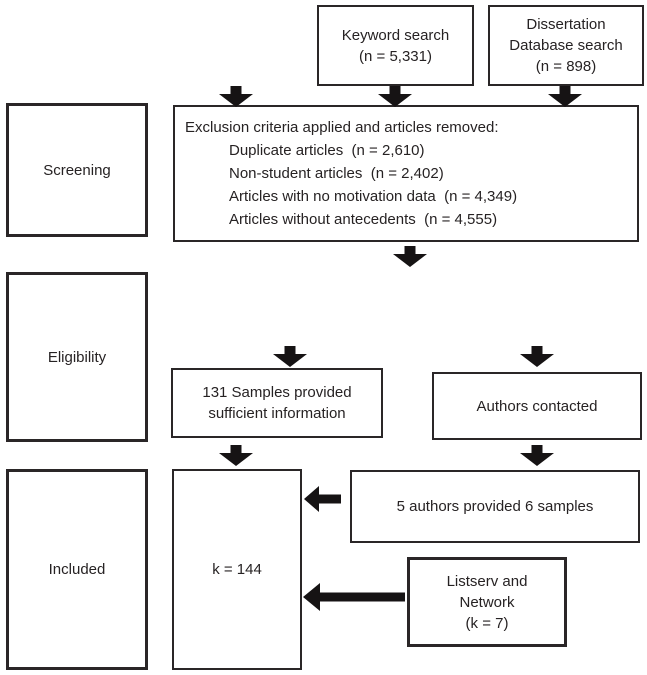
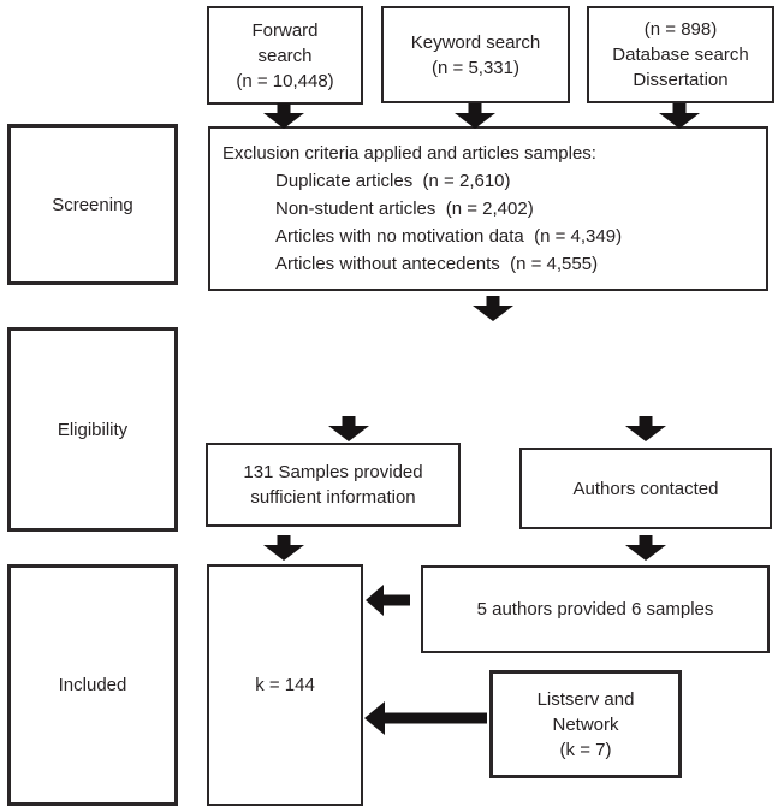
  Screening
  Eligibility
  Included
+ Forward
+ search
+ (n = 10,448)
  Keyword search
  (n = 5,331)
- Dissertation
+ (n = 898)
  Database search
- (n = 898)
+ Dissertation
- Exclusion criteria applied and articles removed:
+ Exclusion criteria applied and articles samples:
  Duplicate articles (n = 2,610)
  Non-student articles (n = 2,402)
  Articles with no motivation data (n = 4,349)
  Articles without antecedents (n = 4,555)
  131 Samples provided
  sufficient information
  Authors contacted
  k = 144
  5 authors provided 6 samples
  Listserv and
  Network
  (k = 7)
